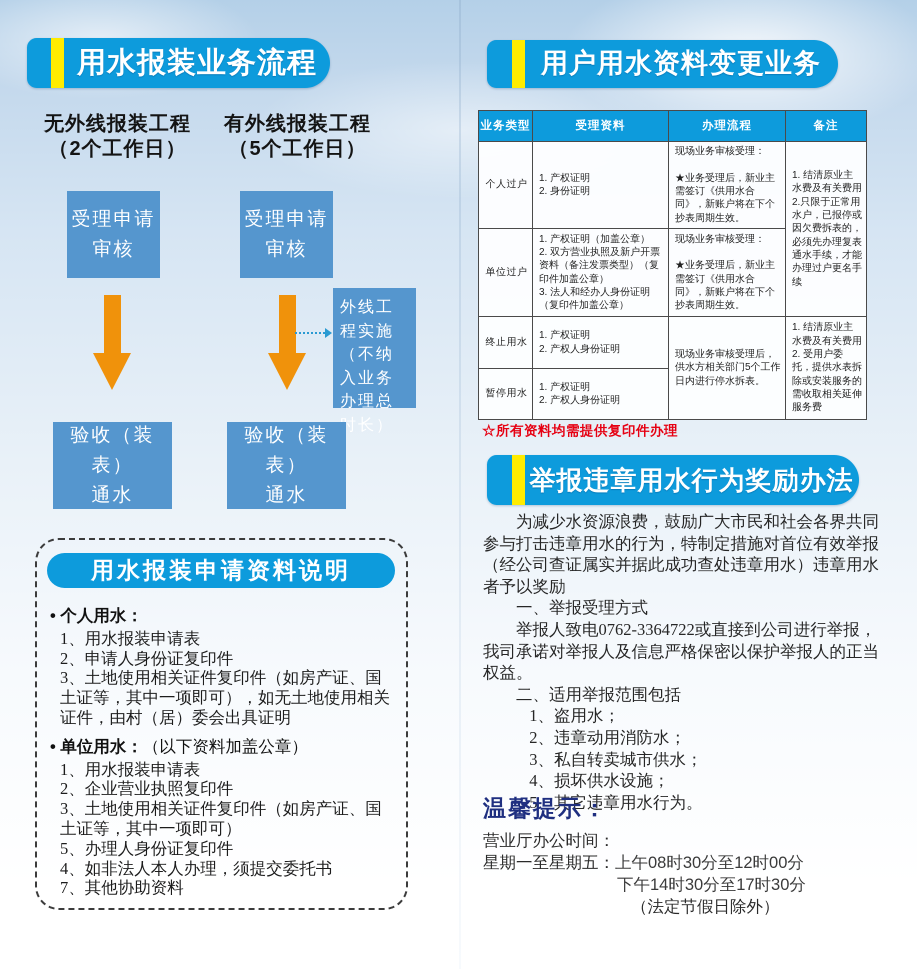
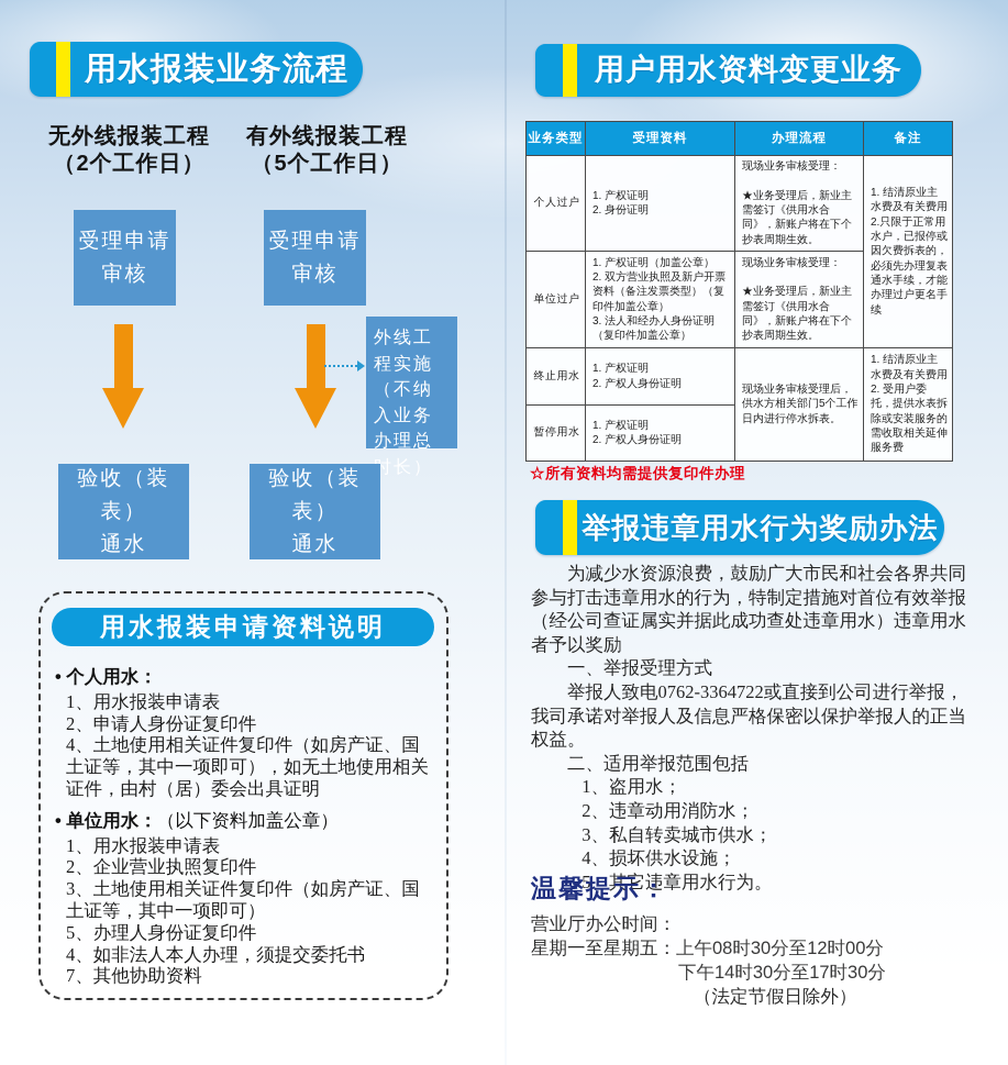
  用水报装业务流程
  无外线报装工程
  （2个工作日）
  有外线报装工程
  （5个工作日）
  受理申请
  审核
  受理申请
  审核
  外线工程实施（不纳入业务办理总时长）
  验收（装表）
  通水
  验收（装表）
  通水
  用水报装申请资料说明
  • 个人用水：
  1、用水报装申请表
  2、申请人身份证复印件
- 3、土地使用相关证件复印件（如房产证、国土证等，其中一项即可），如无土地使用相关证件，由村（居）委会出具证明
+ 4、土地使用相关证件复印件（如房产证、国土证等，其中一项即可），如无土地使用相关证件，由村（居）委会出具证明
  • 单位用水：（以下资料加盖公章）
  1、用水报装申请表
  2、企业营业执照复印件
  3、土地使用相关证件复印件（如房产证、国土证等，其中一项即可）
  5、办理人身份证复印件
  4、如非法人本人办理，须提交委托书
  7、其他协助资料
  用户用水资料变更业务
  业务类型	受理资料	办理流程	备注
  个人过户	1. 产权证明 2. 身份证明	现场业务审核受理： ★业务受理后，新业主需签订《供用水合同》，新账户将在下个抄表周期生效。	1. 结清原业主水费及有关费用 2.只限于正常用水户，已报停或因欠费拆表的，必须先办理复表通水手续，才能办理过户更名手续
  单位过户	1. 产权证明（加盖公章） 2. 双方营业执照及新户开票资料（备注发票类型）（复印件加盖公章） 3. 法人和经办人身份证明（复印件加盖公章）	现场业务审核受理： ★业务受理后，新业主需签订《供用水合同》，新账户将在下个抄表周期生效。
  终止用水	1. 产权证明 2. 产权人身份证明	现场业务审核受理后，供水方相关部门5个工作日内进行停水拆表。	1. 结清原业主水费及有关费用 2. 受用户委托，提供水表拆除或安装服务的需收取相关延伸服务费
  暂停用水	1. 产权证明 2. 产权人身份证明
  ☆所有资料均需提供复印件办理
  举报违章用水行为奖励办法
  为减少水资源浪费，鼓励广大市民和社会各界共同参与打击违章用水的行为，特制定措施对首位有效举报（经公司查证属实并据此成功查处违章用水）违章用水者予以奖励
  一、举报受理方式
  举报人致电0762-3364722或直接到公司进行举报，我司承诺对举报人及信息严格保密以保护举报人的正当权益。
  二、适用举报范围包括
  1、盗用水；
  2、违章动用消防水；
  3、私自转卖城市供水；
  4、损坏供水设施；
  5、其它违章用水行为。
  温馨提示：
  营业厅办公时间：
  星期一至星期五：上午08时30分至12时00分
  下午14时30分至17时30分
  （法定节假日除外）
